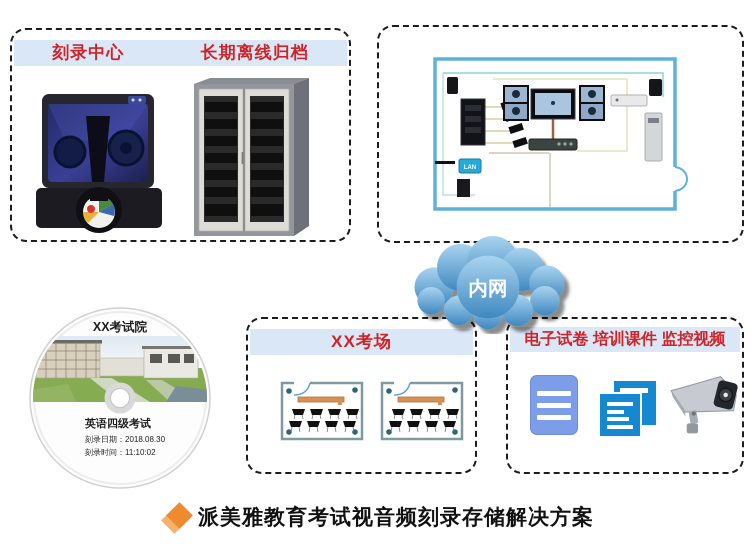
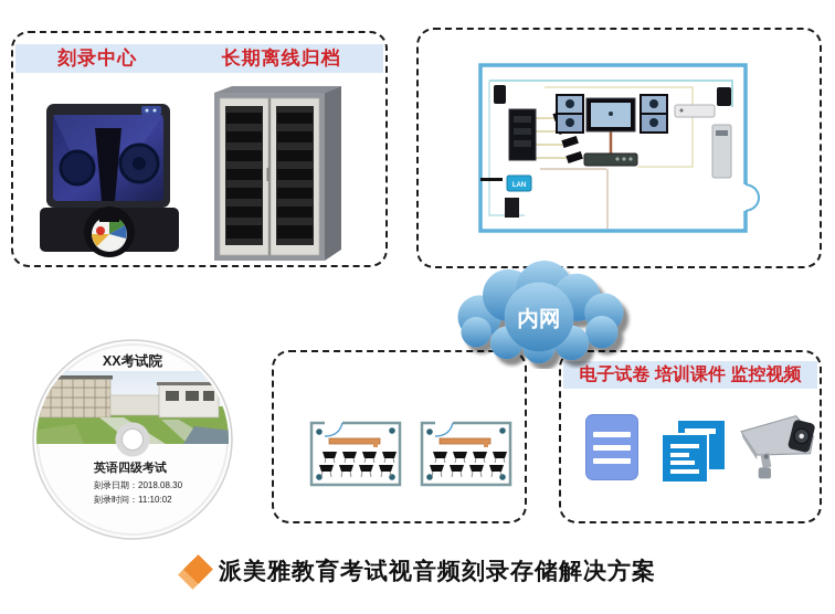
  刻录中心
  长期离线归档
  内网
  XX考试院
  英语四级考试
  刻录日期：2018.08.30
  刻录时间：11:10:02
- XX考场
  电子试卷 培训课件 监控视频
  派美雅教育考试视音频刻录存储解决方案
